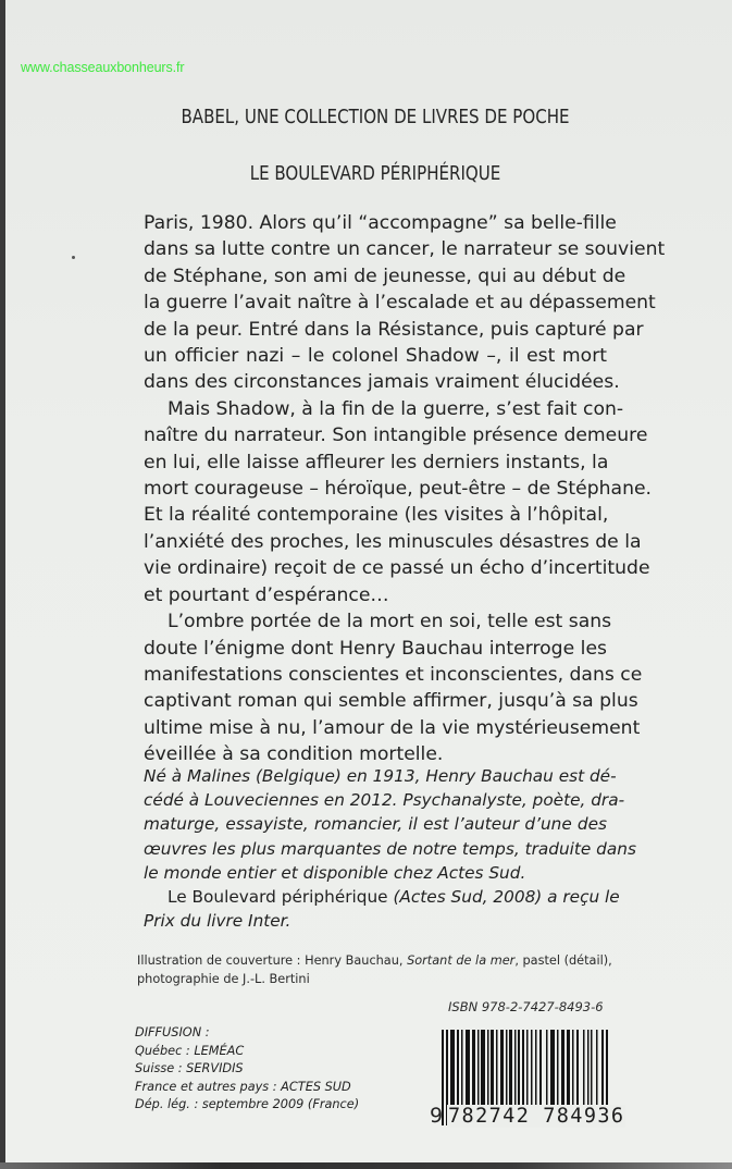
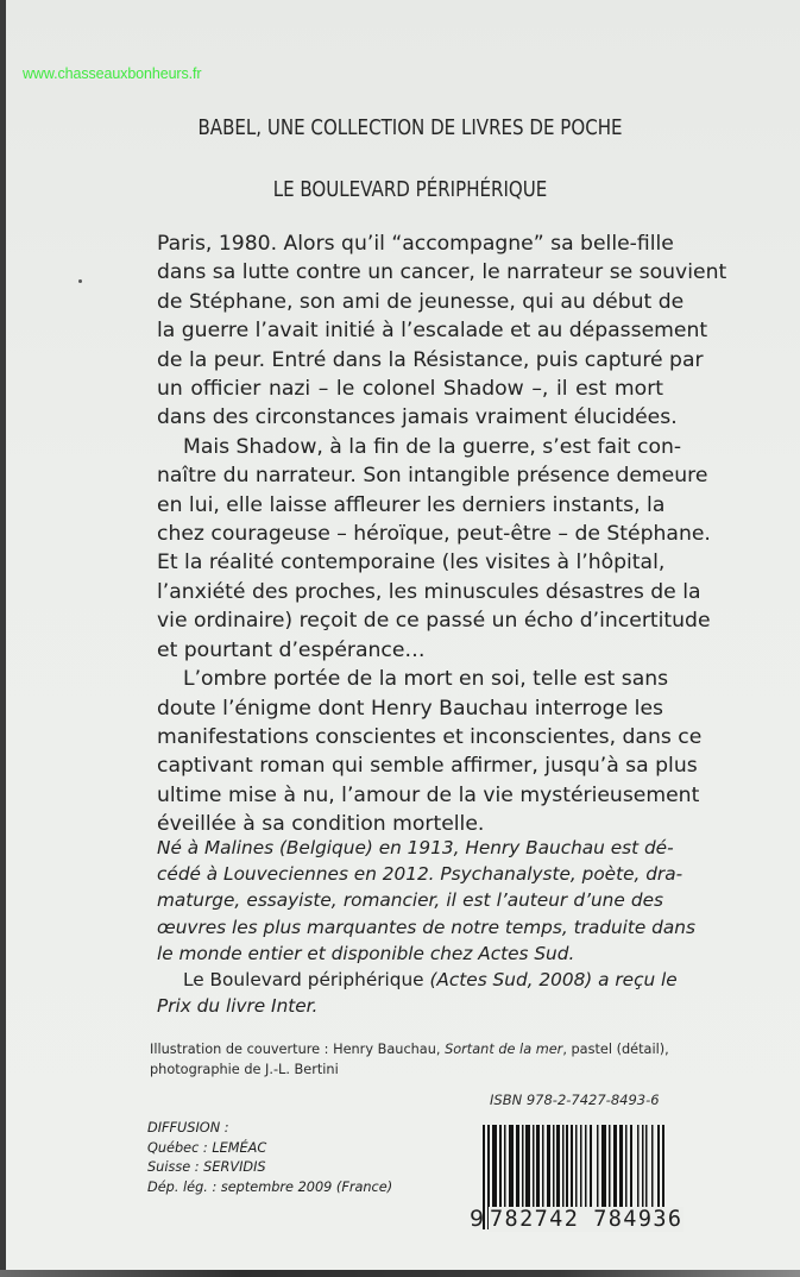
  www.chasseauxbonheurs.fr
  BABEL, UNE COLLECTION DE LIVRES DE POCHE
  LE BOULEVARD PÉRIPHÉRIQUE
  Paris, 1980. Alors qu’il “accompagne” sa belle-fille
  dans sa lutte contre un cancer, le narrateur se souvient
  de Stéphane, son ami de jeunesse, qui au début de
- la guerre l’avait naître à l’escalade et au dépassement
+ la guerre l’avait initié à l’escalade et au dépassement
  de la peur. Entré dans la Résistance, puis capturé par
  un officier nazi – le colonel Shadow –, il est mort
  dans des circonstances jamais vraiment élucidées.
  Mais Shadow, à la fin de la guerre, s’est fait con-
  naître du narrateur. Son intangible présence demeure
  en lui, elle laisse affleurer les derniers instants, la
- mort courageuse – héroïque, peut-être – de Stéphane.
+ chez courageuse – héroïque, peut-être – de Stéphane.
  Et la réalité contemporaine (les visites à l’hôpital,
  l’anxiété des proches, les minuscules désastres de la
  vie ordinaire) reçoit de ce passé un écho d’incertitude
  et pourtant d’espérance…
  L’ombre portée de la mort en soi, telle est sans
  doute l’énigme dont Henry Bauchau interroge les
  manifestations conscientes et inconscientes, dans ce
  captivant roman qui semble affirmer, jusqu’à sa plus
  ultime mise à nu, l’amour de la vie mystérieusement
  éveillée à sa condition mortelle.
  Né à Malines (Belgique) en 1913, Henry Bauchau est dé-
  cédé à Louveciennes en 2012. Psychanalyste, poète, dra-
  maturge, essayiste, romancier, il est l’auteur d’une des
  œuvres les plus marquantes de notre temps, traduite dans
  le monde entier et disponible chez Actes Sud.
  Le Boulevard périphérique (Actes Sud, 2008) a reçu le
  Prix du livre Inter.
  Illustration de couverture : Henry Bauchau, Sortant de la mer, pastel (détail),
  photographie de J.-L. Bertini
  ISBN 978-2-7427-8493-6
  DIFFUSION :
  Québec : LEMÉAC
  Suisse : SERVIDIS
- France et autres pays : ACTES SUD
  Dép. lég. : septembre 2009 (France)
  9
  782742 784936
